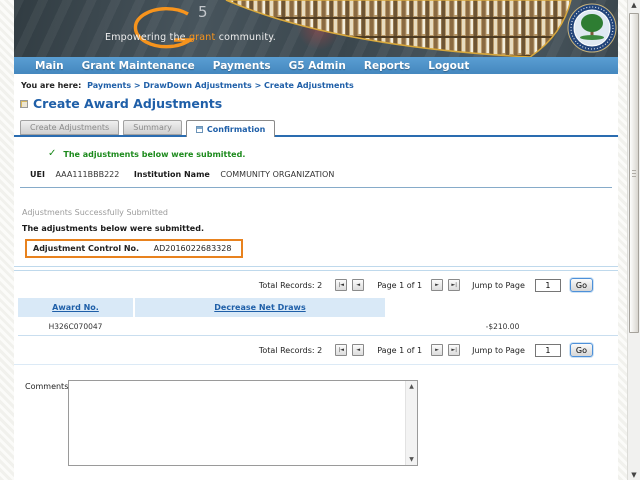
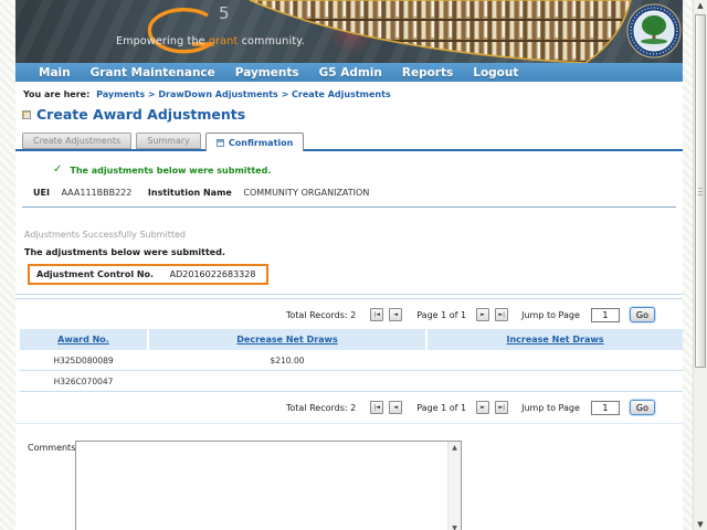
  5
  Empowering the grant community.
  Main
  Grant Maintenance
  Payments
  G5 Admin
  Reports
  Logout
  You are here: Payments > DrawDown Adjustments > Create Adjustments
  Create Award Adjustments
  Create Adjustments
  Summary
  Confirmation
  ✓
  The adjustments below were submitted.
  UEI AAA111BBB222 Institution Name COMMUNITY ORGANIZATION
  Adjustments Successfully Submitted
  The adjustments below were submitted.
  Adjustment Control No. AD2016022683328
  Total Records: 2
  Page 1 of 1
  Jump to Page
  1
  Go
  Award No.
  Decrease Net Draws
+ Increase Net Draws
+ H325D080089
+ $210.00
  H326C070047
- -$210.00
  Total Records: 2
  Page 1 of 1
  Jump to Page
  1
  Go
  Comments
  ▲
  ▼
